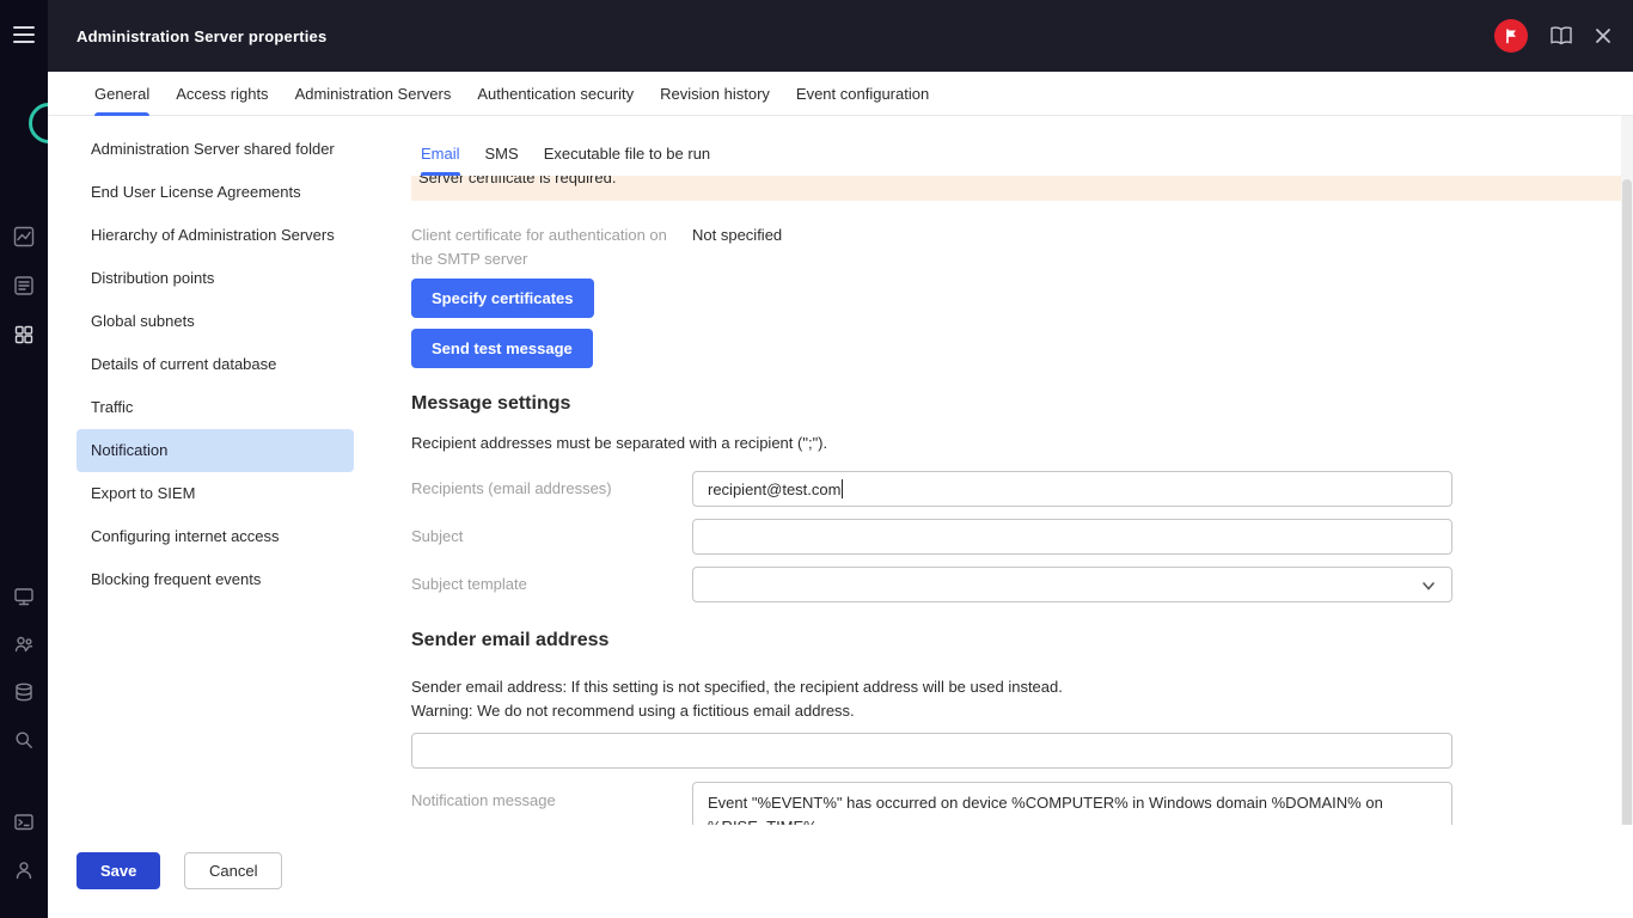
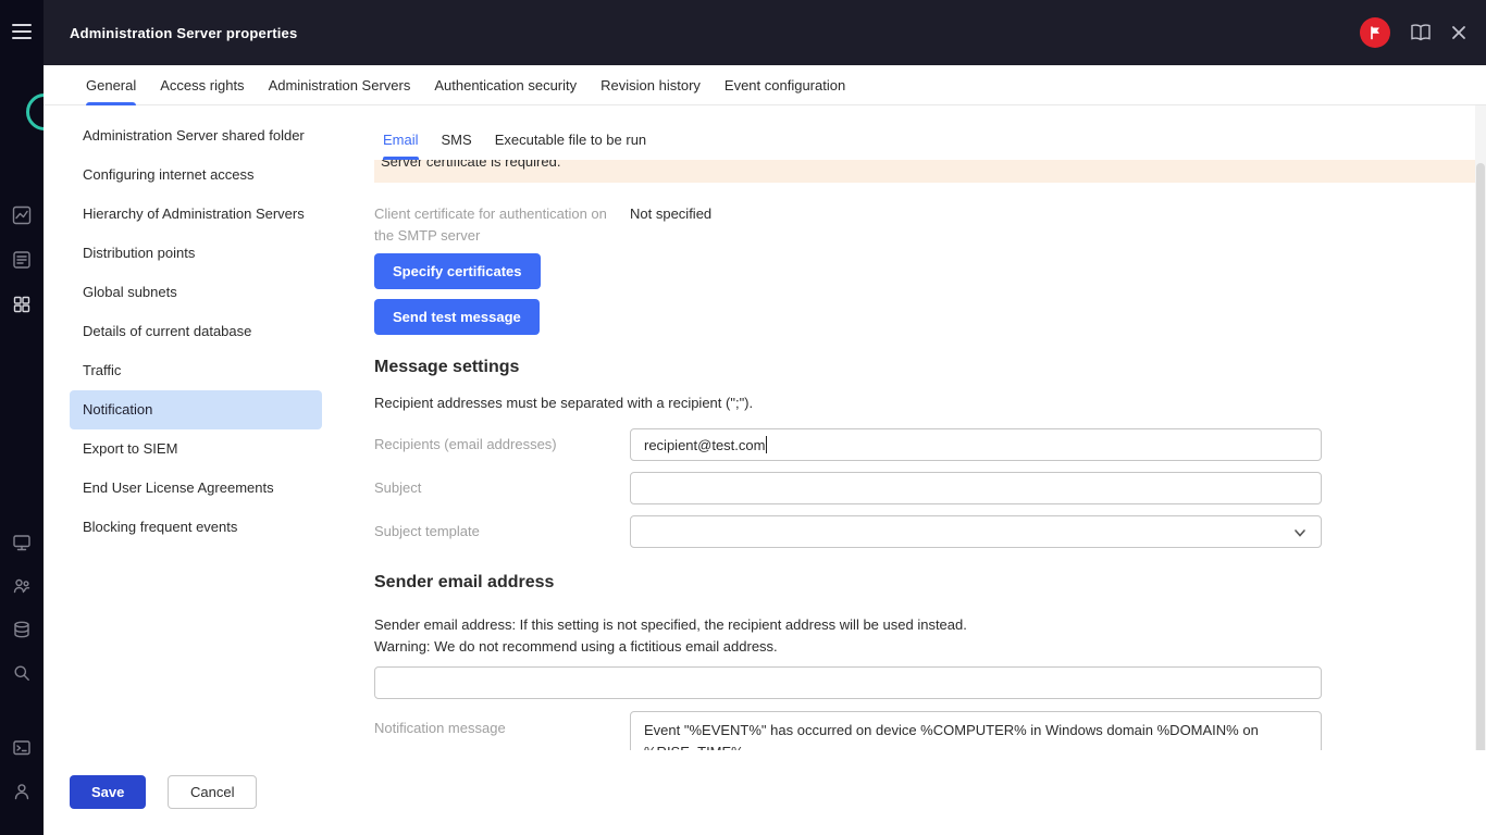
  Administration Server properties
  General
  Access rights
  Administration Servers
  Authentication security
  Revision history
  Event configuration
  Administration Server shared folder
- End User License Agreements
+ Configuring internet access
  Hierarchy of Administration Servers
  Distribution points
  Global subnets
  Details of current database
  Traffic
  Notification
  Export to SIEM
- Configuring internet access
+ End User License Agreements
  Blocking frequent events
  Email
  SMS
  Executable file to be run
  Server certificate is required.
  Client certificate for authentication on the SMTP server
  Not specified
  Specify certificates
  Send test message
  Message settings
  Recipient addresses must be separated with a recipient (";").
  Recipients (email addresses)
  recipient@test.com
  Subject
  Subject template
  Sender email address
  Sender email address: If this setting is not specified, the recipient address will be used instead.
  Warning: We do not recommend using a fictitious email address.
  Notification message
  Event "%EVENT%" has occurred on device %COMPUTER% in Windows domain %DOMAIN% on
  Save
  Cancel
